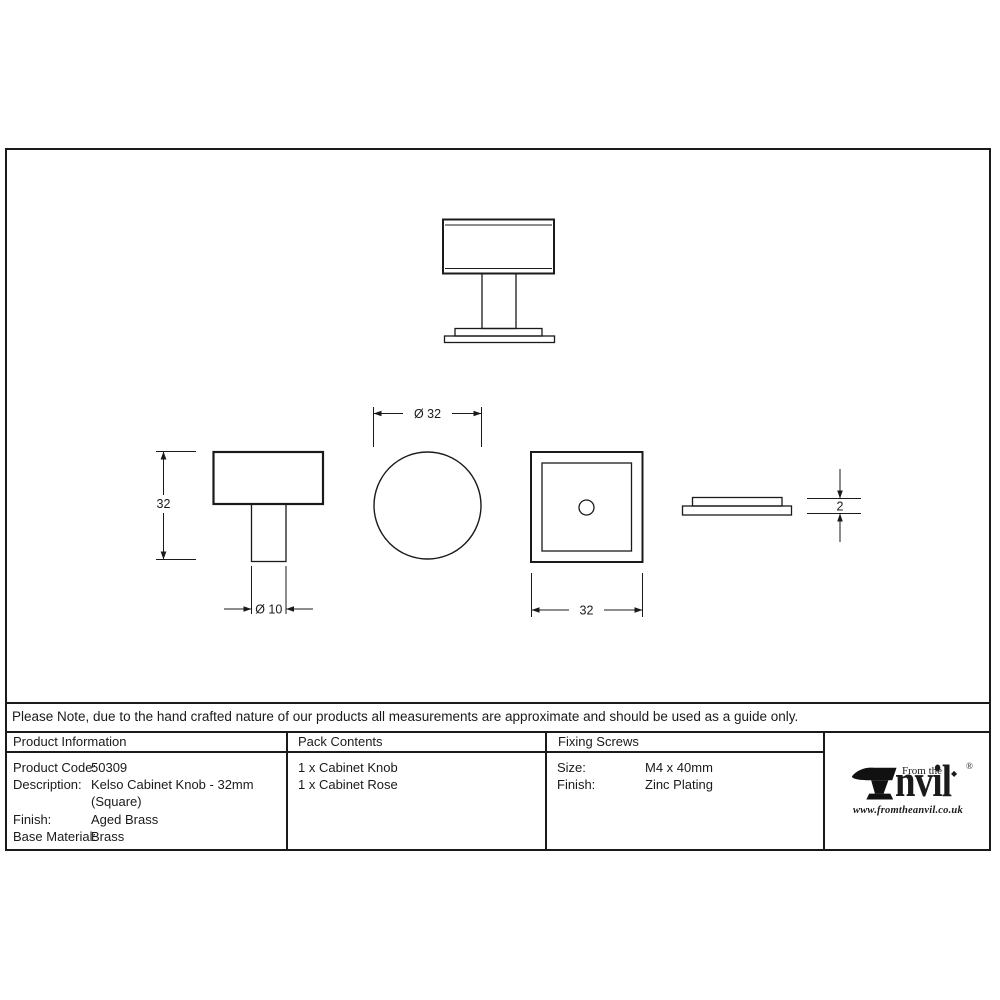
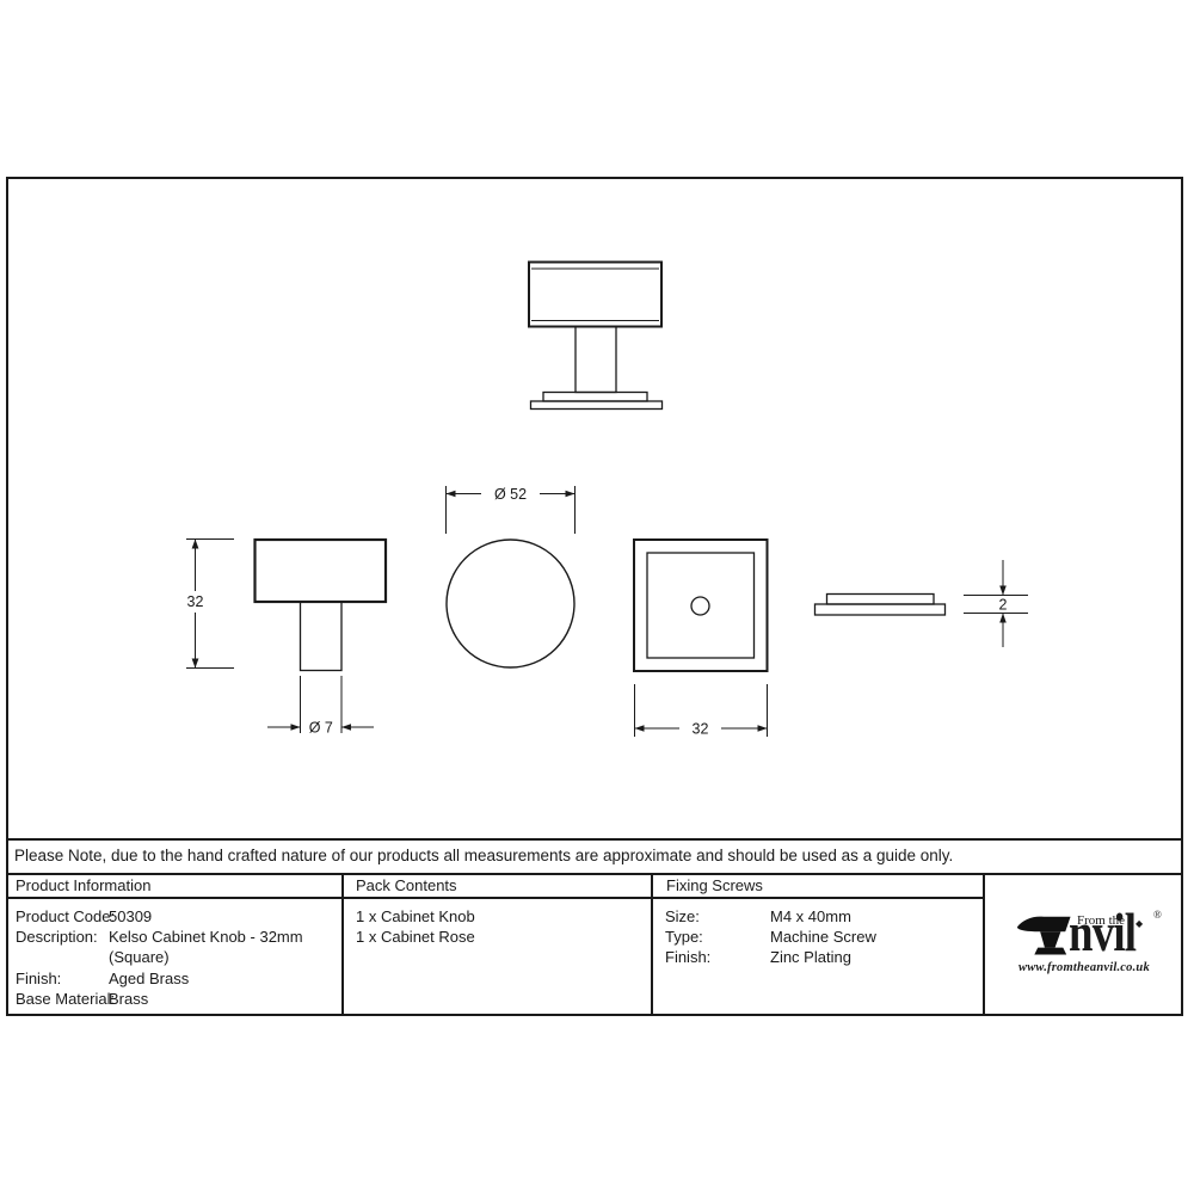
  32
- Ø 10
+ Ø 7
- Ø 32
+ Ø 52
  32
  2
  Please Note, due to the hand crafted nature of our products all measurements are approximate and should be used as a guide only.
  Product Information
  Product Code50309
  Description: Kelso Cabinet Knob - 32mm
  (Square)
  Finish: Aged Brass
  Base MateriaBrass
  Pack Contents
  1 x Cabinet Knob
  1 x Cabinet Rose
  Fixing Screws
  Size: M4 x 40mm
+ Type: Machine Screw
  Finish: Zinc Plating
  nvil
  From the
  ◆
  ®
  www.fromtheanvil.co.uk
